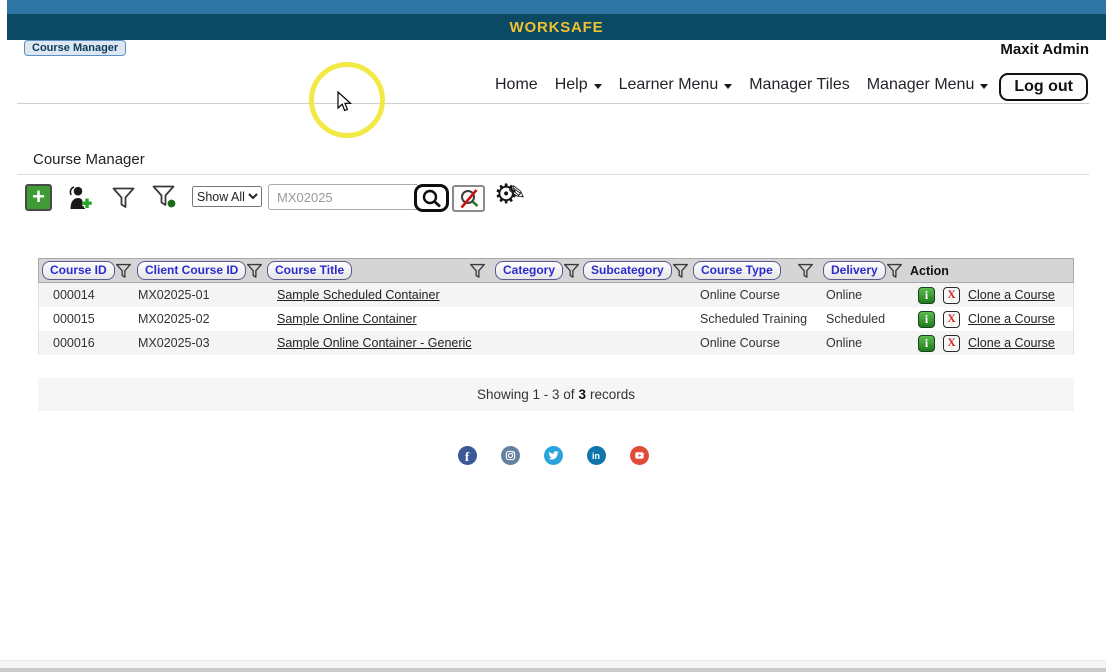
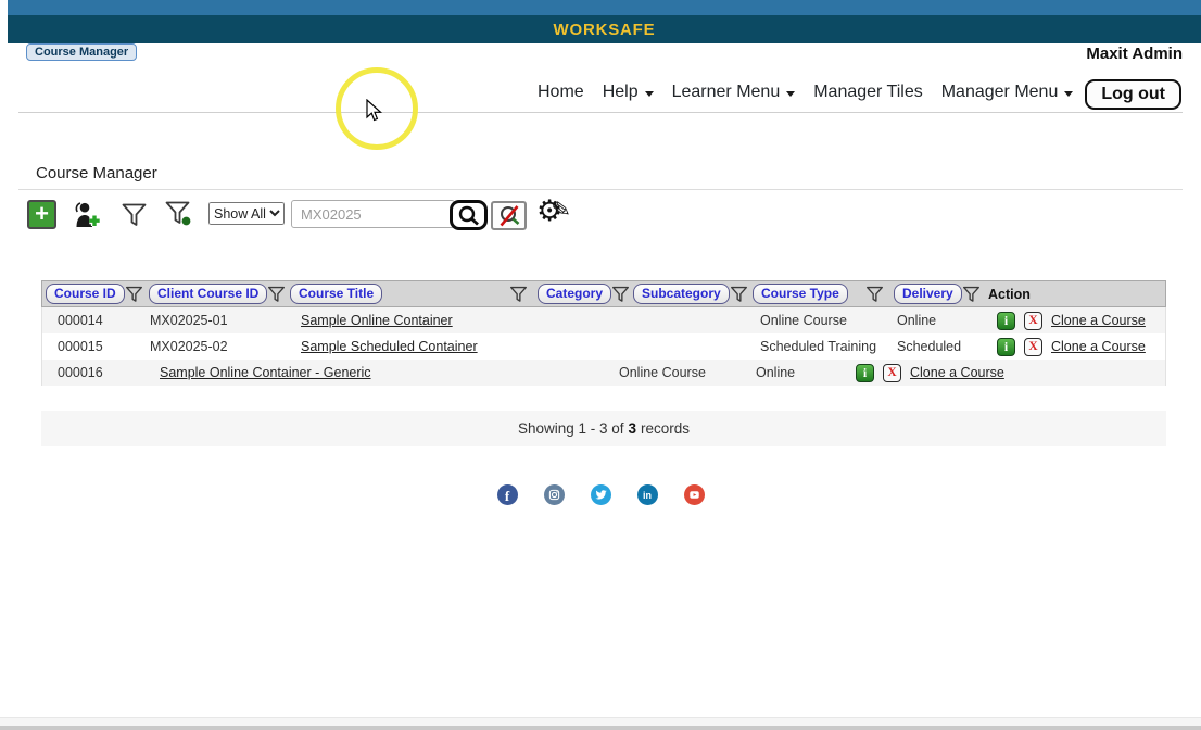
  WORKSAFE
  Course Manager
  Maxit Admin
  Home
  Help
  Learner Menu
  Manager Tiles
  Manager Menu
  Log out
  Course Manager
  +
  Show All
  MX02025
  ⚙
  Course ID
  Client Course ID
  Course Title
  Category
  Subcategory
  Course Type
  Delivery
  Action
  000014
  MX02025-01
- Sample Scheduled Container
+ Sample Online Container
  Online Course
  Online
  i
  X
  Clone a Course
  000015
  MX02025-02
- Sample Online Container
+ Sample Scheduled Container
  Scheduled Training
  Scheduled
  i
  X
  Clone a Course
  000016
- MX02025-03
  Sample Online Container - Generic
  Online Course
  Online
  i
  X
  Clone a Course
  Showing 1 - 3 of
  3
  records
  f
  in
